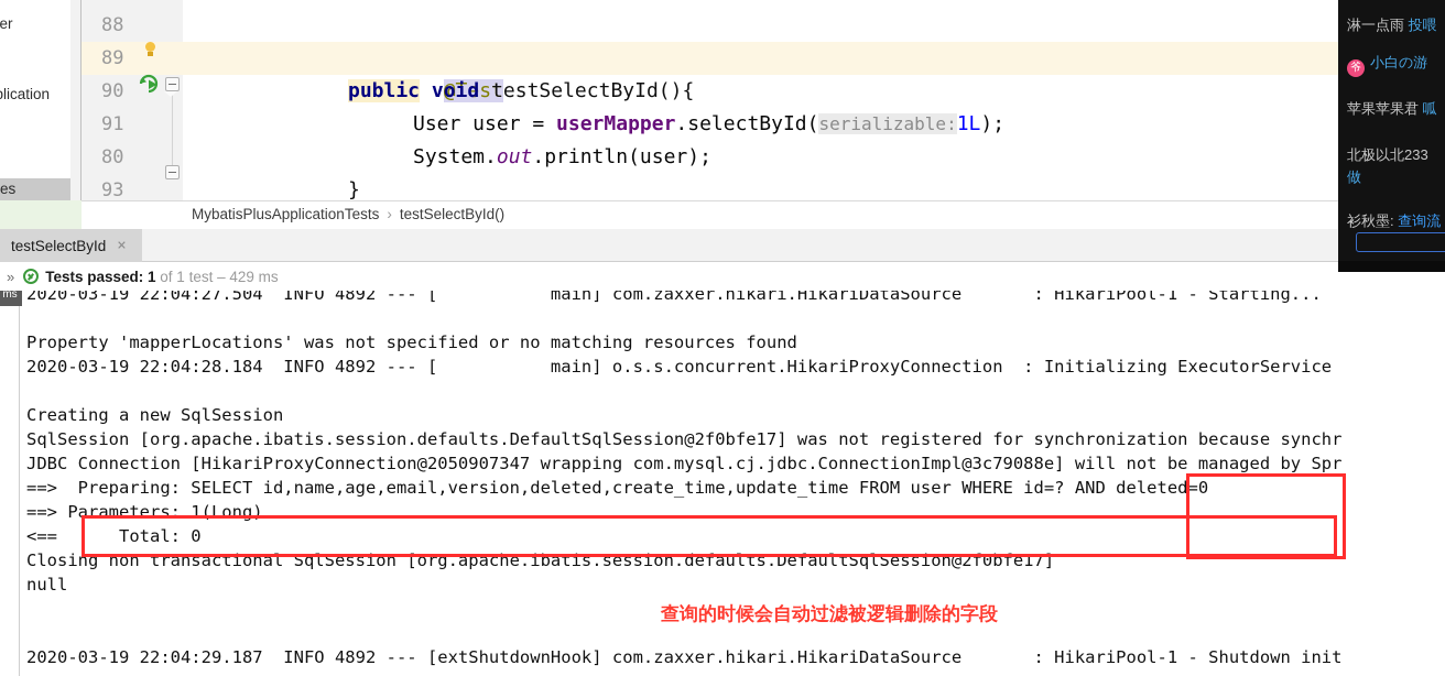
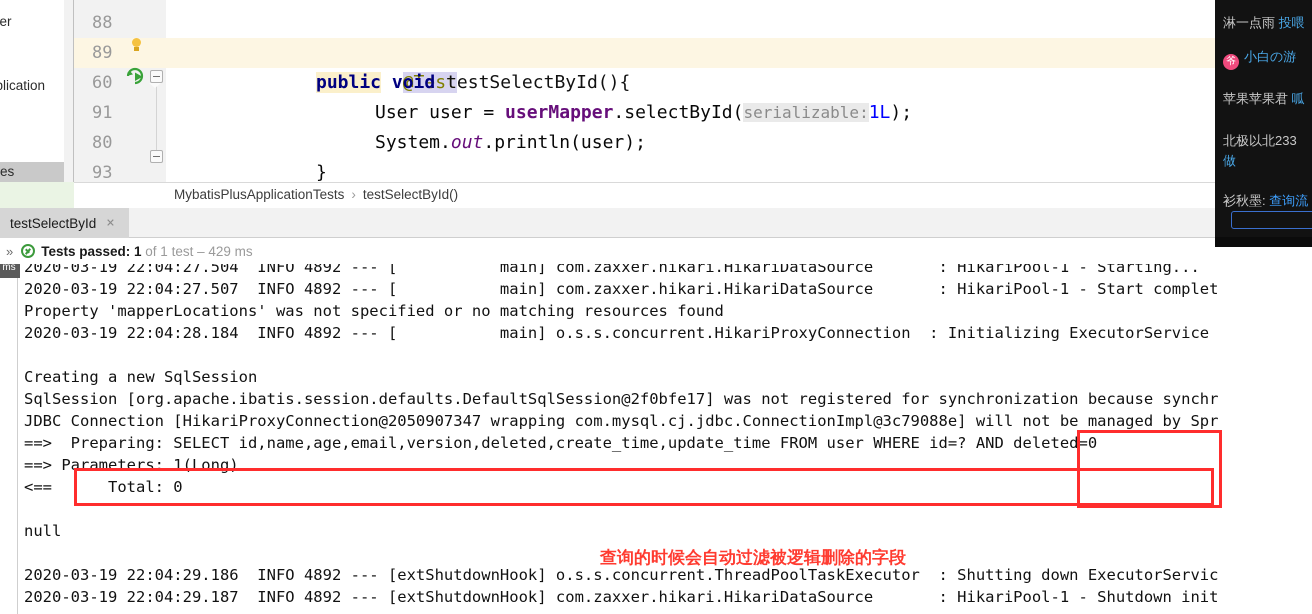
  lication
  es
  88
  89
- 90
+ 60
  91
  80
  93
  @Test
  public void testSelectById(){
  User user = userMapper.selectById(serializable:1L);
  System.out.println(user);
  }
  MybatisPlusApplicationTests › testSelectById()
  testSelectById
  ×
  »
  Tests passed: 1 of 1 test – 429 ms
  ms
  2020-03-19 22:04:27.504 INFO 4892 --- [ main] com.zaxxer.hikari.HikariDataSource : HikariPool-1 - Starting...
+ 2020-03-19 22:04:27.507 INFO 4892 --- [ main] com.zaxxer.hikari.HikariDataSource : HikariPool-1 - Start complet
  Property 'mapperLocations' was not specified or no matching resources found
  2020-03-19 22:04:28.184 INFO 4892 --- [ main] o.s.s.concurrent.HikariProxyConnection : Initializing ExecutorService
  Creating a new SqlSession
  SqlSession [org.apache.ibatis.session.defaults.DefaultSqlSession@2f0bfe17] was not registered for synchronization because synchr
  JDBC Connection [HikariProxyConnection@2050907347 wrapping com.mysql.cj.jdbc.ConnectionImpl@3c79088e] will not be managed by Spr
  ==> Preparing: SELECT id,name,age,email,version,deleted,create_time,update_time FROM user WHERE id=? AND deleted=0
  ==> Parameters: 1(Long)
  <== Total: 0
- Closing non transactional SqlSession [org.apache.ibatis.session.defaults.DefaultSqlSession@2f0bfe17]
  null
+ 2020-03-19 22:04:29.186 INFO 4892 --- [extShutdownHook] o.s.s.concurrent.ThreadPoolTaskExecutor : Shutting down ExecutorServic
  2020-03-19 22:04:29.187 INFO 4892 --- [extShutdownHook] com.zaxxer.hikari.HikariDataSource : HikariPool-1 - Shutdown init
  查询的时候会自动过滤被逻辑删除的字段
  淋一点雨 投喂
  爷 小白の游
  苹果苹果君 呱
  北极以北233
  做
  衫秋墨: 查询流
